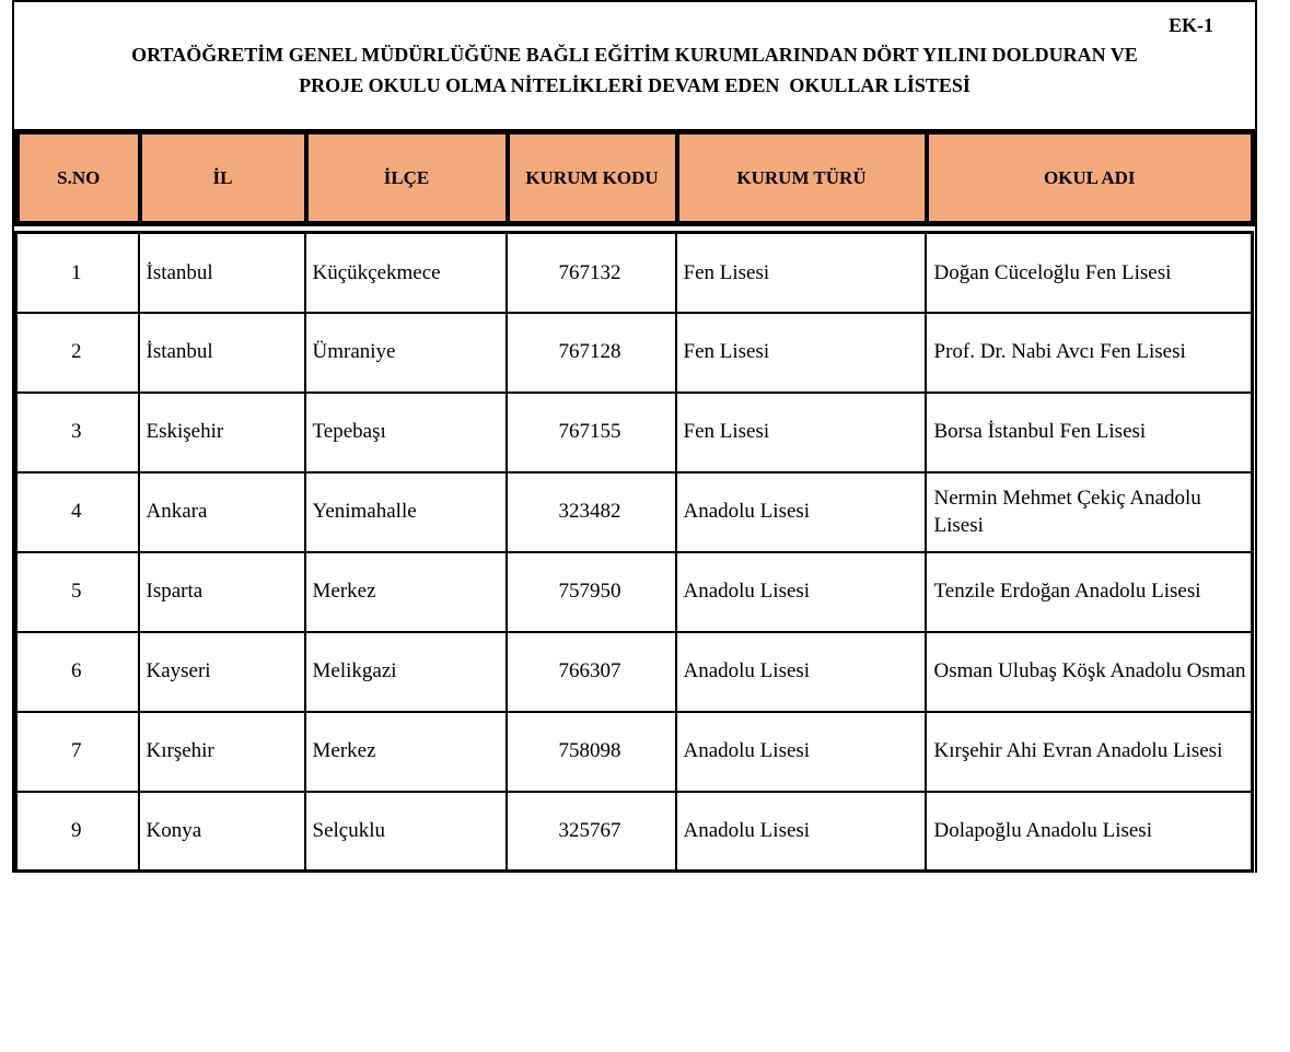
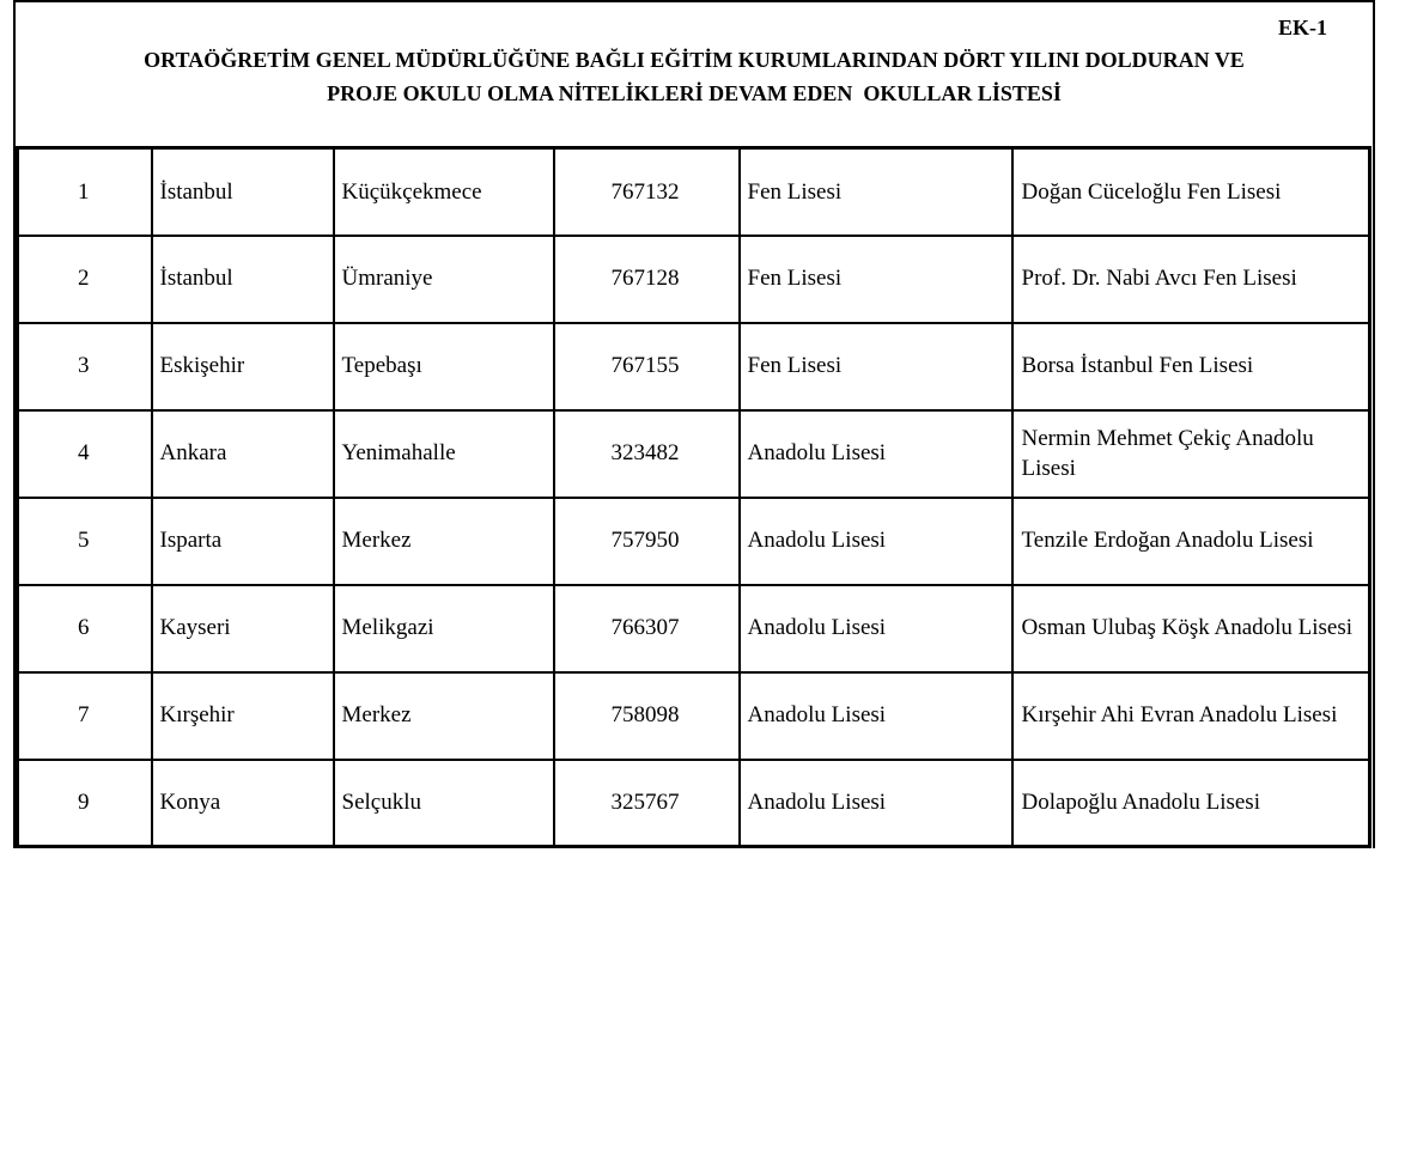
  EK-1
  ORTAÖĞRETİM GENEL MÜDÜRLÜĞÜNE BAĞLI EĞİTİM KURUMLARINDAN DÖRT YILINI DOLDURAN VE
  PROJE OKULU OLMA NİTELİKLERİ DEVAM EDEN OKULLAR LİSTESİ
- S.NO	İL	İLÇE	KURUM KODU	KURUM TÜRÜ	OKUL ADI
  1	İstanbul	Küçükçekmece	767132	Fen Lisesi	Doğan Cüceloğlu Fen Lisesi
  2	İstanbul	Ümraniye	767128	Fen Lisesi	Prof. Dr. Nabi Avcı Fen Lisesi
  3	Eskişehir	Tepebaşı	767155	Fen Lisesi	Borsa İstanbul Fen Lisesi
  4	Ankara	Yenimahalle	323482	Anadolu Lisesi	Nermin Mehmet Çekiç Anadolu Lisesi
  5	Isparta	Merkez	757950	Anadolu Lisesi	Tenzile Erdoğan Anadolu Lisesi
- 6	Kayseri	Melikgazi	766307	Anadolu Lisesi	Osman Ulubaş Köşk Anadolu Osman
+ 6	Kayseri	Melikgazi	766307	Anadolu Lisesi	Osman Ulubaş Köşk Anadolu Lisesi
  7	Kırşehir	Merkez	758098	Anadolu Lisesi	Kırşehir Ahi Evran Anadolu Lisesi
  9	Konya	Selçuklu	325767	Anadolu Lisesi	Dolapoğlu Anadolu Lisesi
